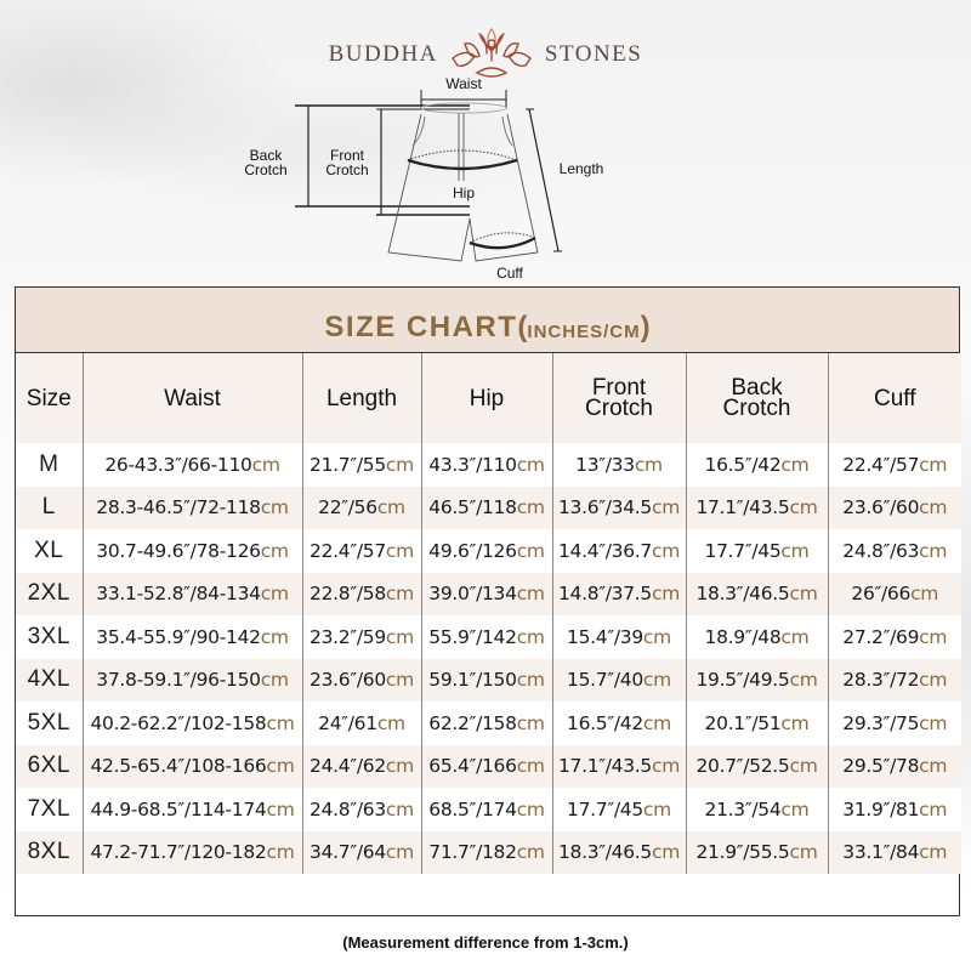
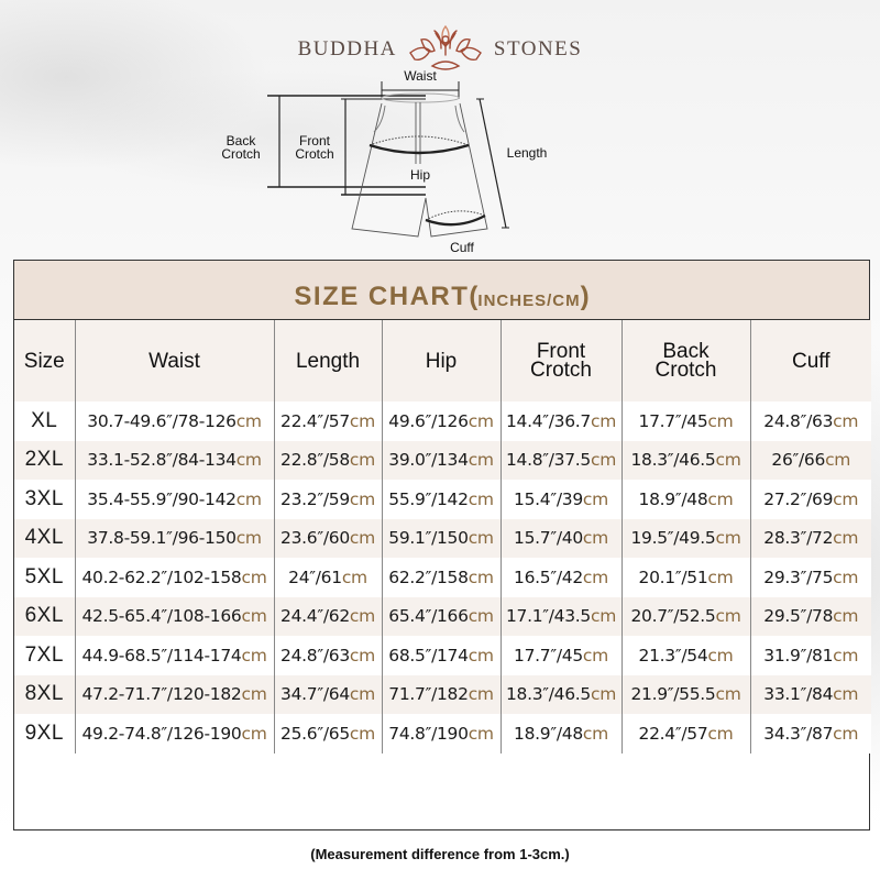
  BUDDHA
  STONES
  Waist
  Back
  Crotch
  Front
  Crotch
  Hip
  Length
  Cuff
  SIZE CHART
  (
  INCHES/CM
  )
  Size	Waist	Length	Hip	FrontCrotch	BackCrotch	Cuff
- M	26-43.3″/66-110cm	21.7″/55cm	43.3″/110cm	13″/33cm	16.5″/42cm	22.4″/57cm
- L	28.3-46.5″/72-118cm	22″/56cm	46.5″/118cm	13.6″/34.5cm	17.1″/43.5cm	23.6″/60cm
  XL	30.7-49.6″/78-126cm	22.4″/57cm	49.6″/126cm	14.4″/36.7cm	17.7″/45cm	24.8″/63cm
  2XL	33.1-52.8″/84-134cm	22.8″/58cm	39.0″/134cm	14.8″/37.5cm	18.3″/46.5cm	26″/66cm
  3XL	35.4-55.9″/90-142cm	23.2″/59cm	55.9″/142cm	15.4″/39cm	18.9″/48cm	27.2″/69cm
  4XL	37.8-59.1″/96-150cm	23.6″/60cm	59.1″/150cm	15.7″/40cm	19.5″/49.5cm	28.3″/72cm
  5XL	40.2-62.2″/102-158cm	24″/61cm	62.2″/158cm	16.5″/42cm	20.1″/51cm	29.3″/75cm
  6XL	42.5-65.4″/108-166cm	24.4″/62cm	65.4″/166cm	17.1″/43.5cm	20.7″/52.5cm	29.5″/78cm
  7XL	44.9-68.5″/114-174cm	24.8″/63cm	68.5″/174cm	17.7″/45cm	21.3″/54cm	31.9″/81cm
  8XL	47.2-71.7″/120-182cm	34.7″/64cm	71.7″/182cm	18.3″/46.5cm	21.9″/55.5cm	33.1″/84cm
+ 9XL	49.2-74.8″/126-190cm	25.6″/65cm	74.8″/190cm	18.9″/48cm	22.4″/57cm	34.3″/87cm
  (Measurement difference from 1-3cm.)
